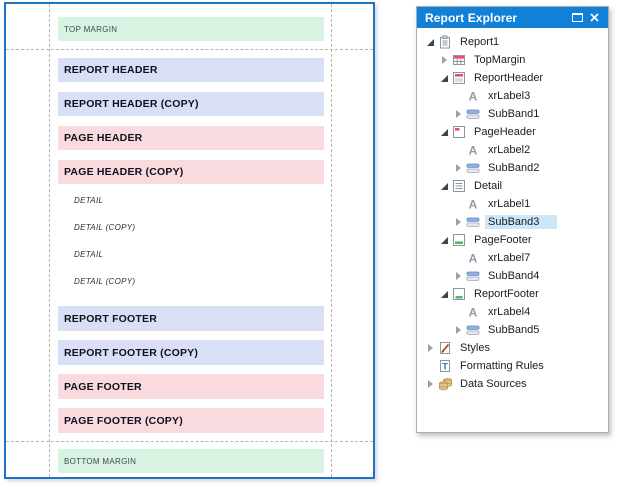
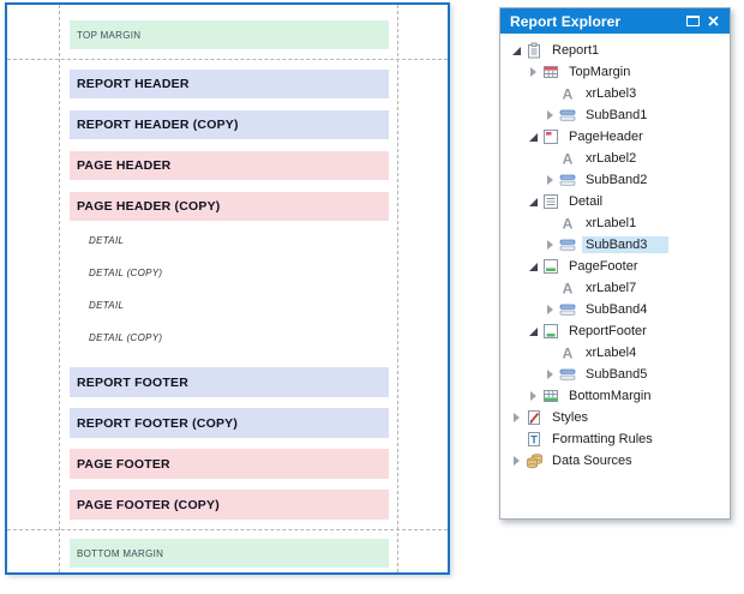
  TOP MARGIN
  REPORT HEADER
  REPORT HEADER (COPY)
  PAGE HEADER
  PAGE HEADER (COPY)
  DETAIL
  DETAIL (COPY)
  DETAIL
  DETAIL (COPY)
  REPORT FOOTER
  REPORT FOOTER (COPY)
  PAGE FOOTER
  PAGE FOOTER (COPY)
  BOTTOM MARGIN
  Report Explorer
  Report1
  TopMargin
- ReportHeader
  A
  xrLabel3
  SubBand1
  PageHeader
  A
  xrLabel2
  SubBand2
  Detail
  A
  xrLabel1
  SubBand3
  PageFooter
  A
  xrLabel7
  SubBand4
  ReportFooter
  A
  xrLabel4
  SubBand5
+ BottomMargin
  Styles
  T
  Formatting Rules
  Data Sources
